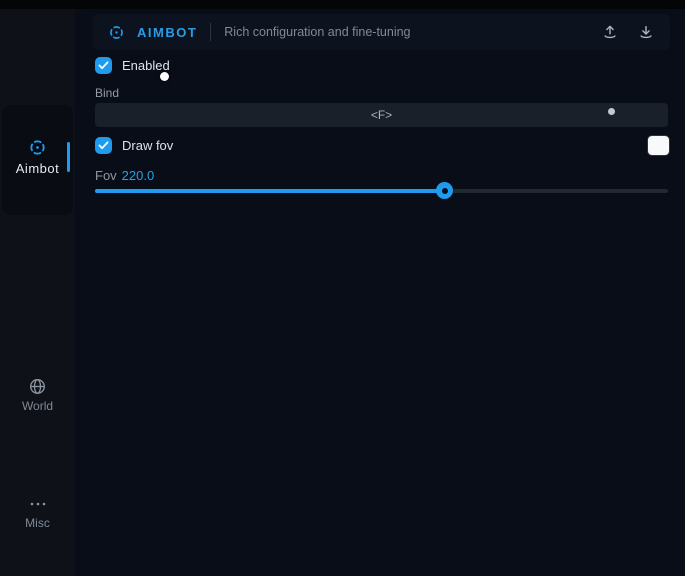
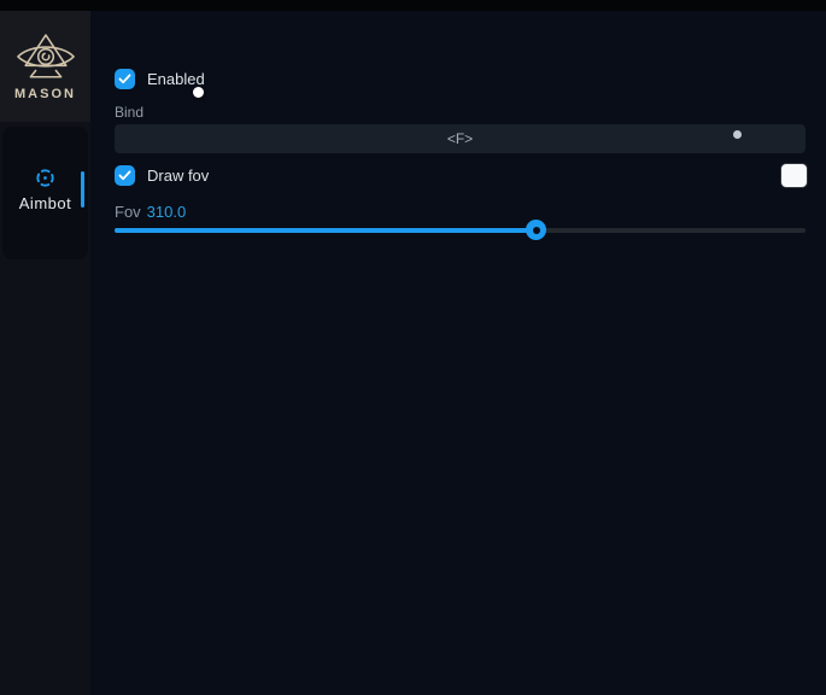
+ MASON
  Aimbot
- World
- Misc
- AIMBOT
- Rich configuration and fine-tuning
  Enabled
  Bind
  <F>
  Draw fov
- Fov 220.0
+ Fov 310.0
